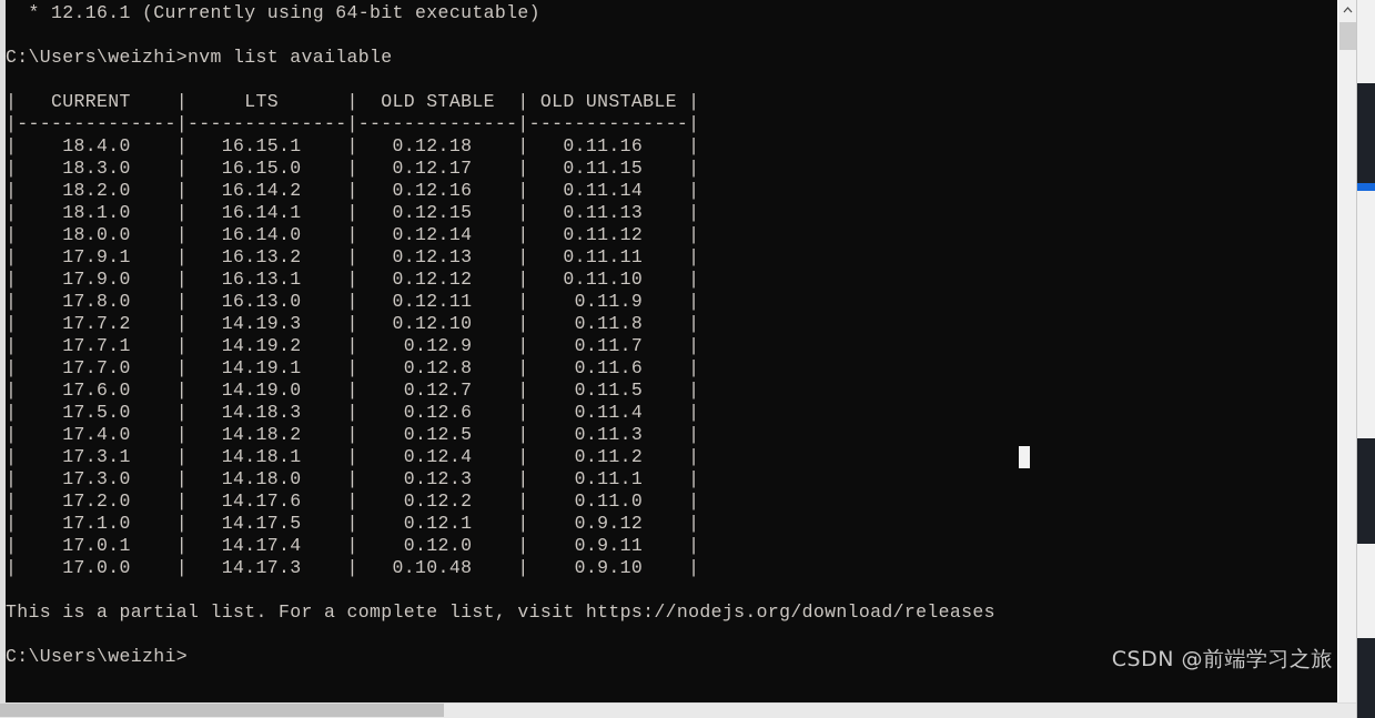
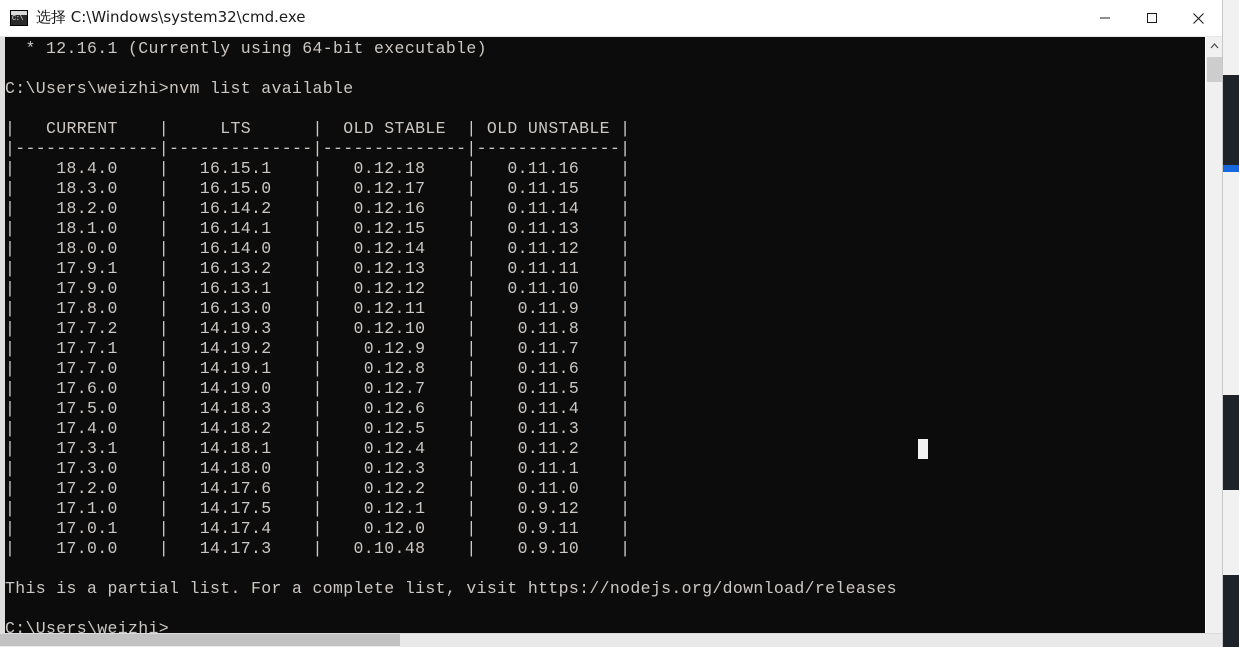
+ 选择 C:\Windows\system32\cmd.exe
  * 12.16.1 (Currently using 64-bit executable)
  C:\Users\weizhi>nvm list available
  | CURRENT | LTS | OLD STABLE | OLD UNSTABLE |
  |--------------|--------------|--------------|--------------|
  | 18.4.0 | 16.15.1 | 0.12.18 | 0.11.16 |
  | 18.3.0 | 16.15.0 | 0.12.17 | 0.11.15 |
  | 18.2.0 | 16.14.2 | 0.12.16 | 0.11.14 |
  | 18.1.0 | 16.14.1 | 0.12.15 | 0.11.13 |
  | 18.0.0 | 16.14.0 | 0.12.14 | 0.11.12 |
  | 17.9.1 | 16.13.2 | 0.12.13 | 0.11.11 |
  | 17.9.0 | 16.13.1 | 0.12.12 | 0.11.10 |
  | 17.8.0 | 16.13.0 | 0.12.11 | 0.11.9 |
  | 17.7.2 | 14.19.3 | 0.12.10 | 0.11.8 |
  | 17.7.1 | 14.19.2 | 0.12.9 | 0.11.7 |
  | 17.7.0 | 14.19.1 | 0.12.8 | 0.11.6 |
  | 17.6.0 | 14.19.0 | 0.12.7 | 0.11.5 |
  | 17.5.0 | 14.18.3 | 0.12.6 | 0.11.4 |
  | 17.4.0 | 14.18.2 | 0.12.5 | 0.11.3 |
  | 17.3.1 | 14.18.1 | 0.12.4 | 0.11.2 |
  | 17.3.0 | 14.18.0 | 0.12.3 | 0.11.1 |
  | 17.2.0 | 14.17.6 | 0.12.2 | 0.11.0 |
  | 17.1.0 | 14.17.5 | 0.12.1 | 0.9.12 |
  | 17.0.1 | 14.17.4 | 0.12.0 | 0.9.11 |
  | 17.0.0 | 14.17.3 | 0.10.48 | 0.9.10 |
  This is a partial list. For a complete list, visit https://nodejs.org/download/releases
  C:\Users\weizhi>
- CSDN @前端学习之旅
